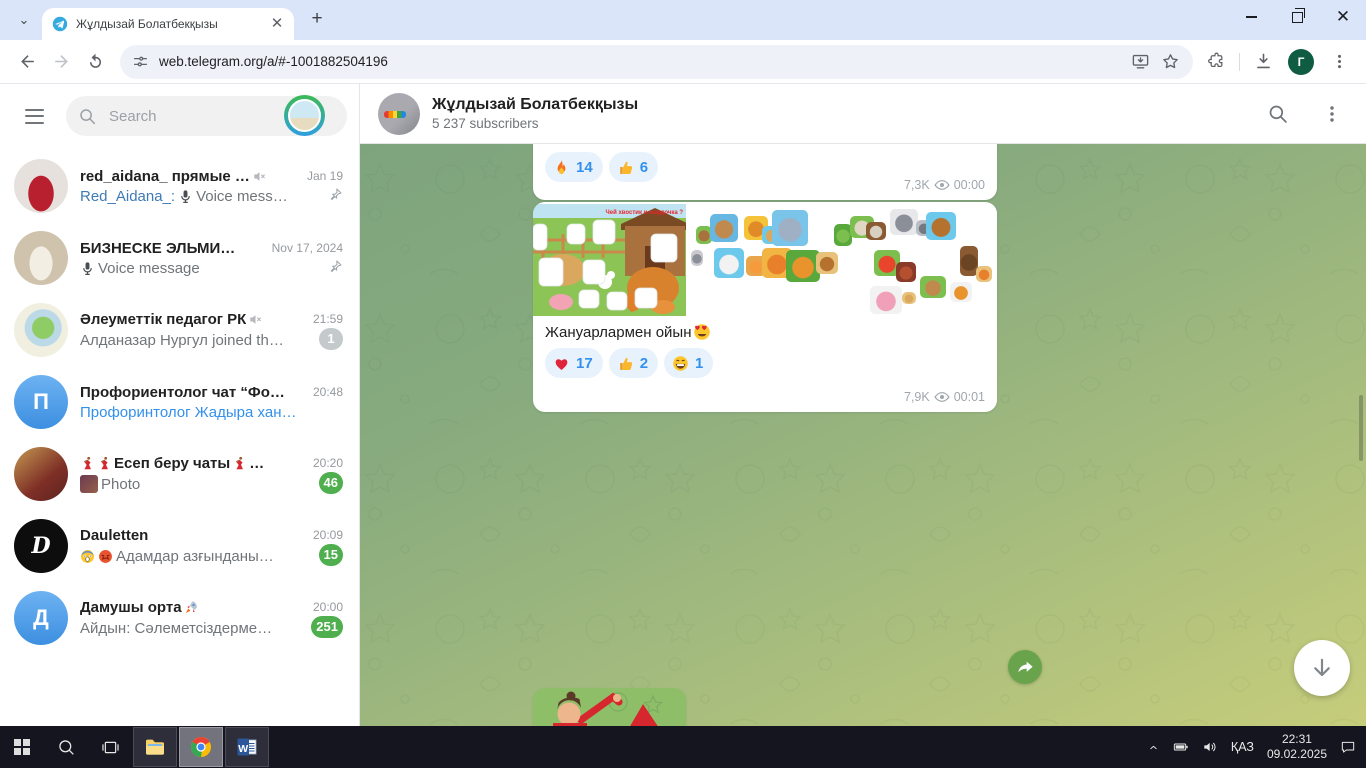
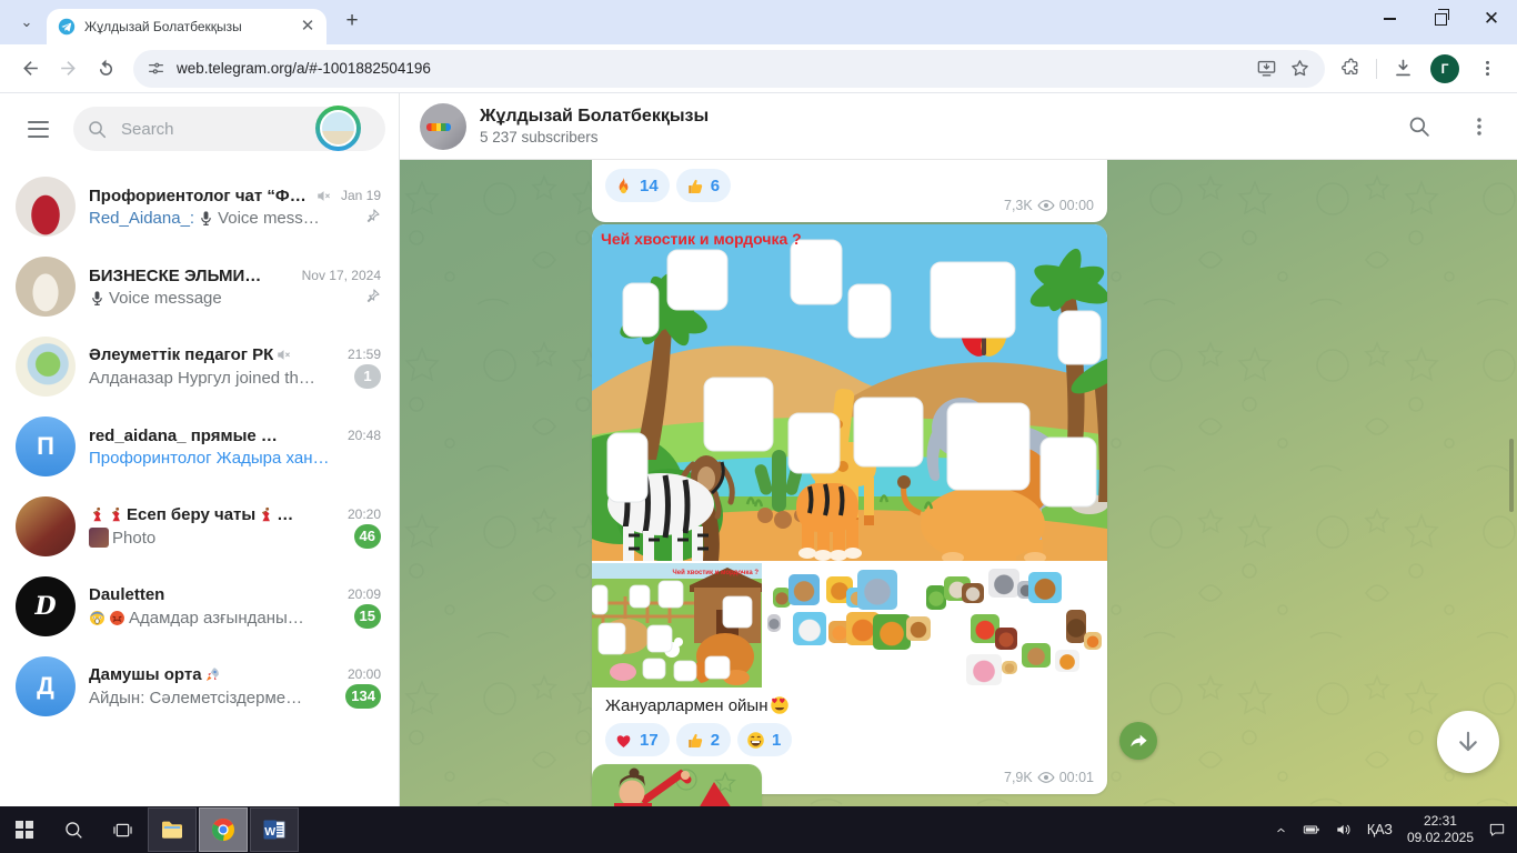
  ⌄
  Жұлдызай Болатбекқызы
  ✕
  +
  ✕
  web.telegram.org/a/#-1001882504196
  Г
  Search
- red_aidana_ прямые …
+ Профориентолог чат “Фо…
  Jan 19
  Red_Aidana_:
  Voice mess…
  БИЗНЕСКЕ ЭЛЬМИ…
  Nov 17, 2024
  Voice message
  Әлеуметтік педагог РК
  21:59
  Алданазар Нургул joined th…
  1
  П
- Профориентолог чат “Фо…
+ red_aidana_ прямые …
  20:48
  Профоринтолог Жадыра хан…
  Есеп беру чаты
  …
  20:20
  Photo
  46
  D
  Dauletten
  20:09
  Адамдар азғынданы…
  15
  Д
  Дамушы орта
  20:00
  Айдын: Сәлеметсіздерме…
- 251
+ 134
  Жұлдызай Болатбекқызы
  5 237 subscribers
  14
  6
  7,3K
  00:00
+ Чей хвостик и мордочка ?
  Жануарлармен ойын
  17
  2
  1
  7,9K
  00:01
  ҚАЗ
  22:31
  09.02.2025
